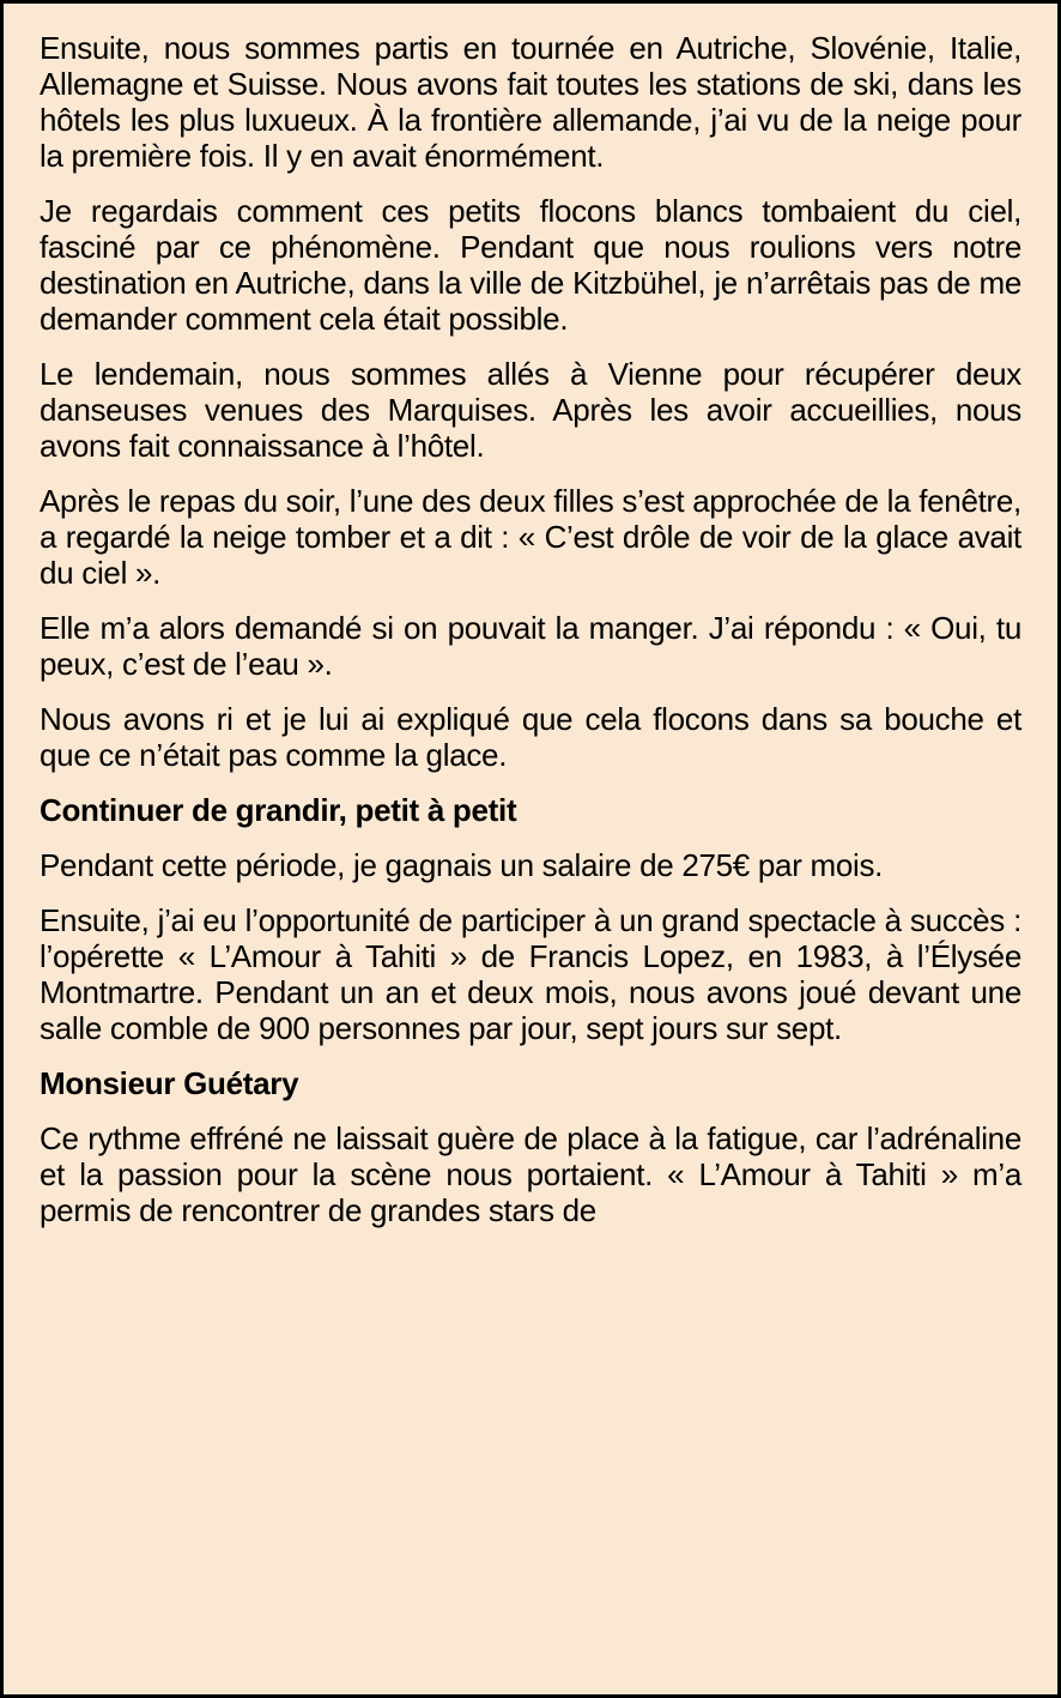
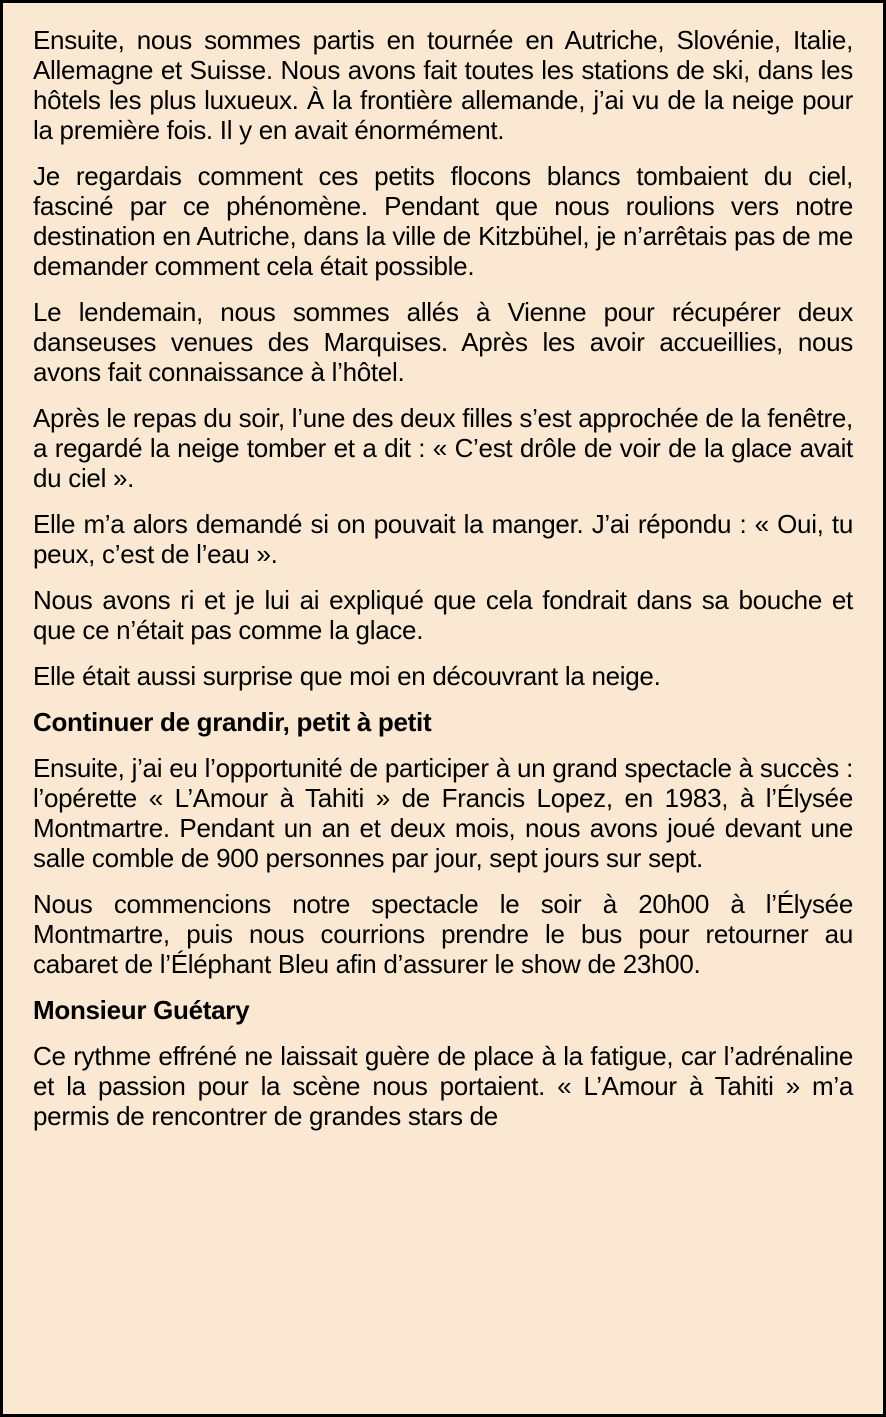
  Ensuite, nous sommes partis en tournée en Autriche, Slovénie, Italie, Allemagne et Suisse. Nous avons fait toutes les stations de ski, dans les hôtels les plus luxueux. À la frontière allemande, j’ai vu de la neige pour la première fois. Il y en avait énormément.
  Je regardais comment ces petits flocons blancs tombaient du ciel, fasciné par ce phénomène. Pendant que nous roulions vers notre destination en Autriche, dans la ville de Kitzbühel, je n’arrêtais pas de me demander comment cela était possible.
  Le lendemain, nous sommes allés à Vienne pour récupérer deux danseuses venues des Marquises. Après les avoir accueillies, nous avons fait connaissance à l’hôtel.
  Après le repas du soir, l’une des deux filles s’est approchée de la fenêtre, a regardé la neige tomber et a dit : « C’est drôle de voir de la glace avait du ciel ».
  Elle m’a alors demandé si on pouvait la manger. J’ai répondu : « Oui, tu peux, c’est de l’eau ».
- Nous avons ri et je lui ai expliqué que cela flocons dans sa bouche et que ce n’était pas comme la glace.
+ Nous avons ri et je lui ai expliqué que cela fondrait dans sa bouche et que ce n’était pas comme la glace.
+ Elle était aussi surprise que moi en découvrant la neige.
  Continuer de grandir, petit à petit
- Pendant cette période, je gagnais un salaire de 275€ par mois.
  Ensuite, j’ai eu l’opportunité de participer à un grand spectacle à succès : l’opérette « L’Amour à Tahiti » de Francis Lopez, en 1983, à l’Élysée Montmartre. Pendant un an et deux mois, nous avons joué devant une salle comble de 900 personnes par jour, sept jours sur sept.
+ Nous commencions notre spectacle le soir à 20h00 à l’Élysée Montmartre, puis nous courrions prendre le bus pour retourner au cabaret de l’Éléphant Bleu afin d’assurer le show de 23h00.
  Monsieur Guétary
  Ce rythme effréné ne laissait guère de place à la fatigue, car l’adrénaline et la passion pour la scène nous portaient. « L’Amour à Tahiti » m’a permis de rencontrer de grandes stars de
